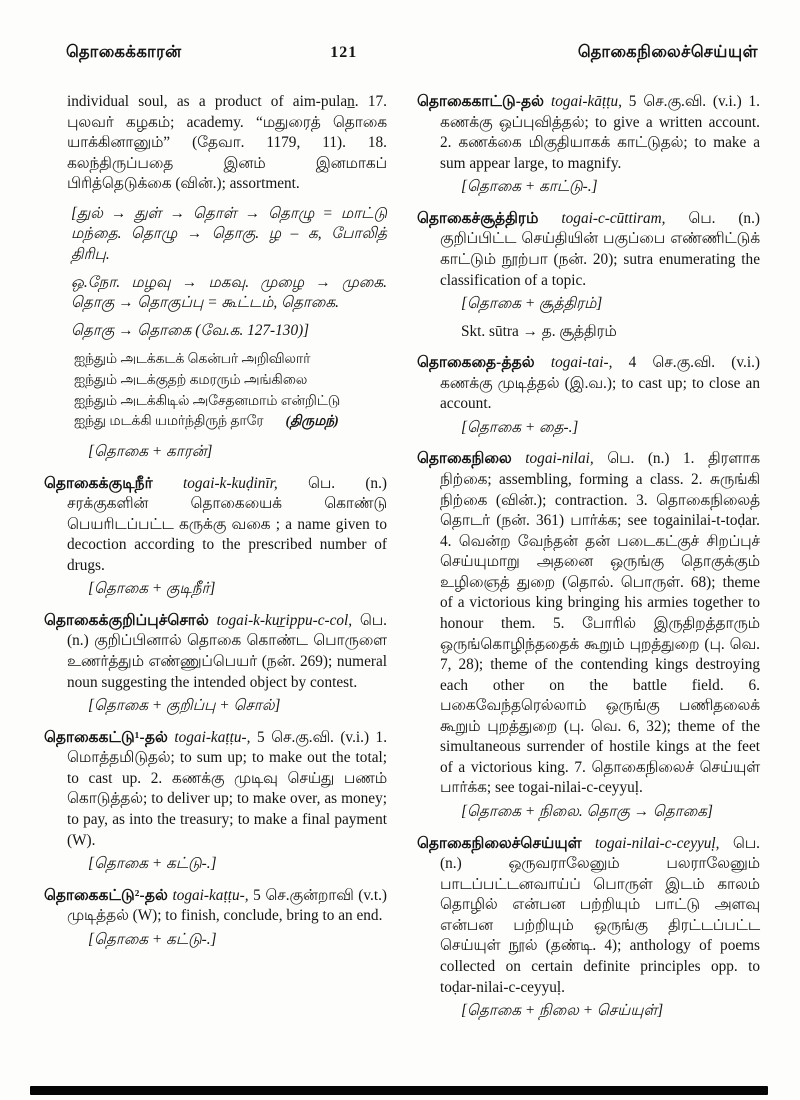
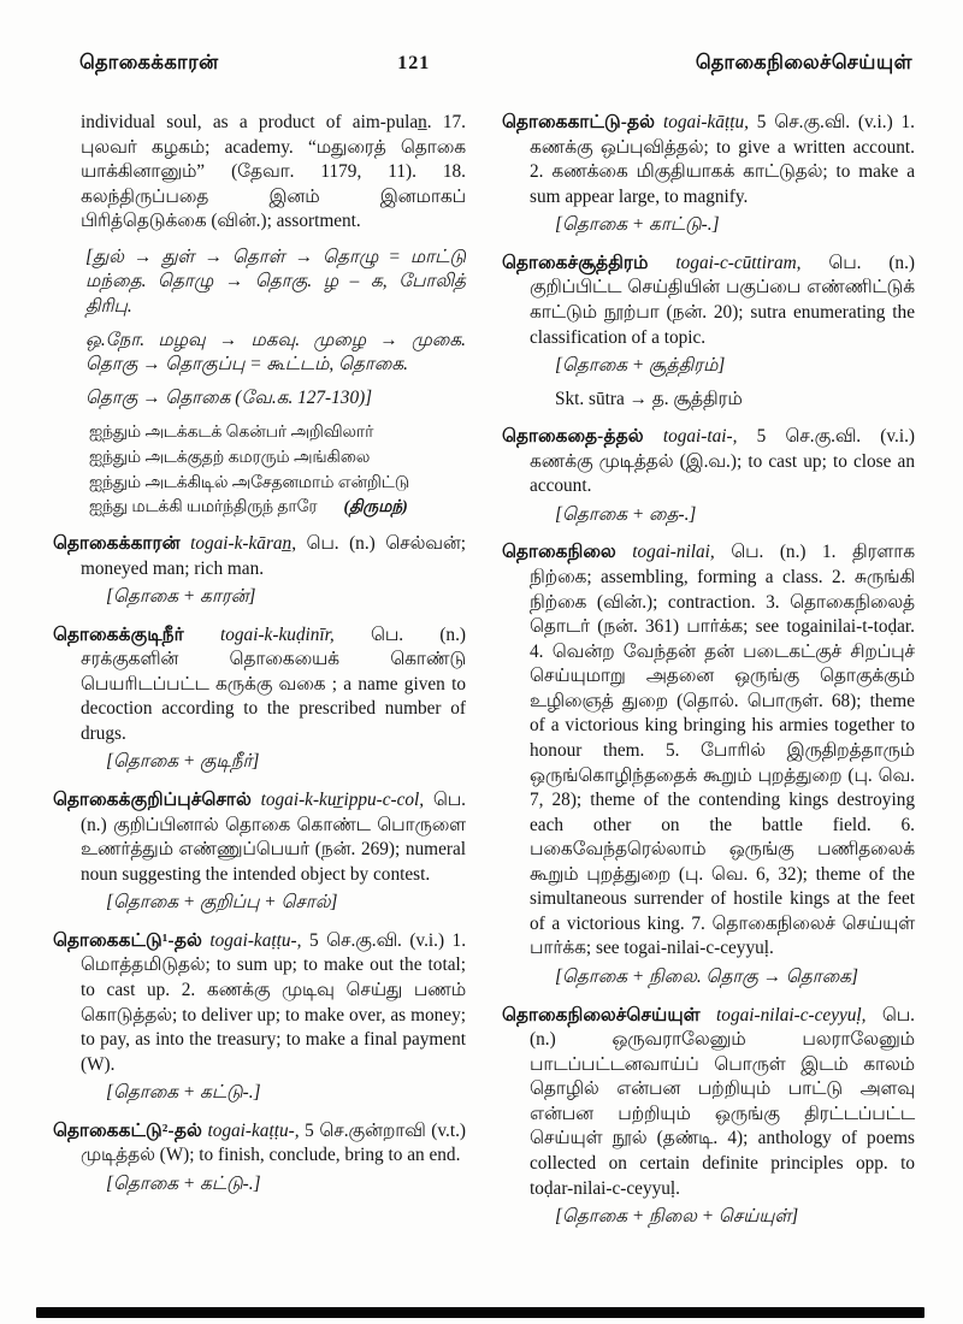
  தொகைக்காரன்
  121
  தொகைநிலைச்செய்யுள்
  individual soul, as a product of aim-pulan̲. 17. புலவர் கழகம்; academy. “மதுரைத் தொகை யாக்கினானும்” (தேவா. 1179, 11). 18. கலந்திருப்பதை இனம் இனமாகப் பிரித்தெடுக்கை (வின்.); assortment.
  [துல் → துள் → தொள் → தொழு = மாட்டு மந்தை. தொழு → தொகு. ழ – க, போலித் திரிபு.
  ஒ.நோ. மழவு → மகவு. முழை → முகை. தொகு → தொகுப்பு = கூட்டம், தொகை.
  தொகு → தொகை (வே.க. 127-130)]
  ஐந்தும் அடக்கடக் கென்பர் அறிவிலார்
  ஐந்தும் அடக்குதற் கமரரும் அங்கிலை
  ஐந்தும் அடக்கிடில் அசேதனமாம் என்றிட்டு
  ஐந்து மடக்கி யமர்ந்திருந் தாரே (திருமந்)
+ தொகைக்காரன் togai-k-kāran̲, பெ. (n.) செல்வன்; moneyed man; rich man.
  [தொகை + காரன்]
  தொகைக்குடிநீர் togai-k-kuḍinīr, பெ. (n.) சரக்குகளின் தொகையைக் கொண்டு பெயரிடப்பட்ட கருக்கு வகை ; a name given to decoction according to the prescribed number of drugs.
  [தொகை + குடிநீர்]
  தொகைக்குறிப்புச்சொல் togai-k-kur̲ippu-c-col, பெ. (n.) குறிப்பினால் தொகை கொண்ட பொருளை உணர்த்தும் எண்ணுப்பெயர் (நன். 269); numeral noun suggesting the intended object by contest.
  [தொகை + குறிப்பு + சொல்]
  தொகைகட்டு¹-தல் togai-kaṭṭu-, 5 செ.கு.வி. (v.i.) 1. மொத்தமிடுதல்; to sum up; to make out the total; to cast up. 2. கணக்கு முடிவு செய்து பணம் கொடுத்தல்; to deliver up; to make over, as money; to pay, as into the treasury; to make a final payment (W).
  [தொகை + கட்டு-.]
  தொகைகட்டு²-தல் togai-kaṭṭu-, 5 செ.குன்றாவி (v.t.) முடித்தல் (W); to finish, conclude, bring to an end.
  [தொகை + கட்டு-.]
  தொகைகாட்டு-தல் togai-kāṭṭu, 5 செ.கு.வி. (v.i.) 1. கணக்கு ஒப்புவித்தல்; to give a written account. 2. கணக்கை மிகுதியாகக் காட்டுதல்; to make a sum appear large, to magnify.
  [தொகை + காட்டு-.]
  தொகைச்சூத்திரம் togai-c-cūttiram, பெ. (n.) குறிப்பிட்ட செய்தியின் பகுப்பை எண்ணிட்டுக் காட்டும் நூற்பா (நன். 20); sutra enumerating the classification of a topic.
  [தொகை + சூத்திரம்]
  Skt. sūtra → த. சூத்திரம்
- தொகைதை-த்தல் togai-tai-, 4 செ.கு.வி. (v.i.) கணக்கு முடித்தல் (இ.வ.); to cast up; to close an account.
+ தொகைதை-த்தல் togai-tai-, 5 செ.கு.வி. (v.i.) கணக்கு முடித்தல் (இ.வ.); to cast up; to close an account.
  [தொகை + தை-.]
  தொகைநிலை togai-nilai, பெ. (n.) 1. திரளாக நிற்கை; assembling, forming a class. 2. சுருங்கி நிற்கை (வின்.); contraction. 3. தொகைநிலைத் தொடர் (நன். 361) பார்க்க; see togainilai-t-toḍar. 4. வென்ற வேந்தன் தன் படைகட்குச் சிறப்புச் செய்யுமாறு அதனை ஒருங்கு தொகுக்கும் உழிஞைத் துறை (தொல். பொருள். 68); theme of a victorious king bringing his armies together to honour them. 5. போரில் இருதிறத்தாரும் ஒருங்கொழிந்ததைக் கூறும் புறத்துறை (பு. வெ. 7, 28); theme of the contending kings destroying each other on the battle field. 6. பகைவேந்தரெல்லாம் ஒருங்கு பணிதலைக் கூறும் புறத்துறை (பு. வெ. 6, 32); theme of the simultaneous surrender of hostile kings at the feet of a victorious king. 7. தொகைநிலைச் செய்யுள் பார்க்க; see togai-nilai-c-ceyyuḷ.
  [தொகை + நிலை. தொகு → தொகை]
  தொகைநிலைச்செய்யுள் togai-nilai-c-ceyyuḷ, பெ. (n.) ஒருவராலேனும் பலராலேனும் பாடப்பட்டனவாய்ப் பொருள் இடம் காலம் தொழில் என்பன பற்றியும் பாட்டு அளவு என்பன பற்றியும் ஒருங்கு திரட்டப்பட்ட செய்யுள் நூல் (தண்டி. 4); anthology of poems collected on certain definite principles opp. to toḍar-nilai-c-ceyyuḷ.
  [தொகை + நிலை + செய்யுள்]
